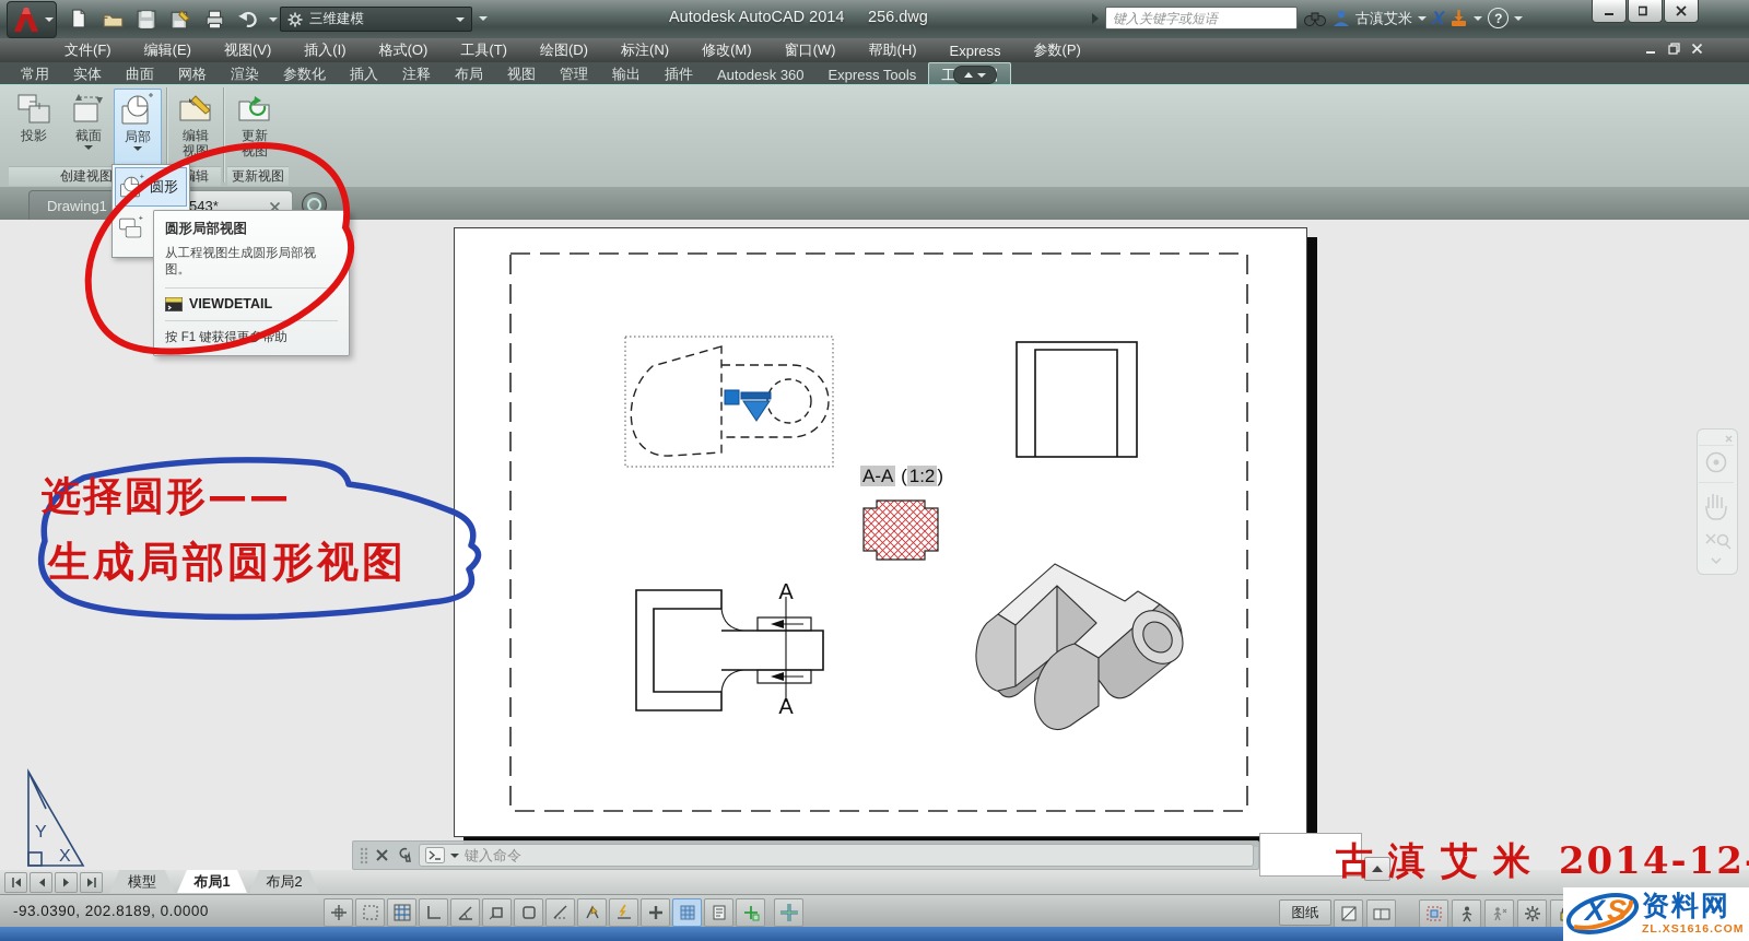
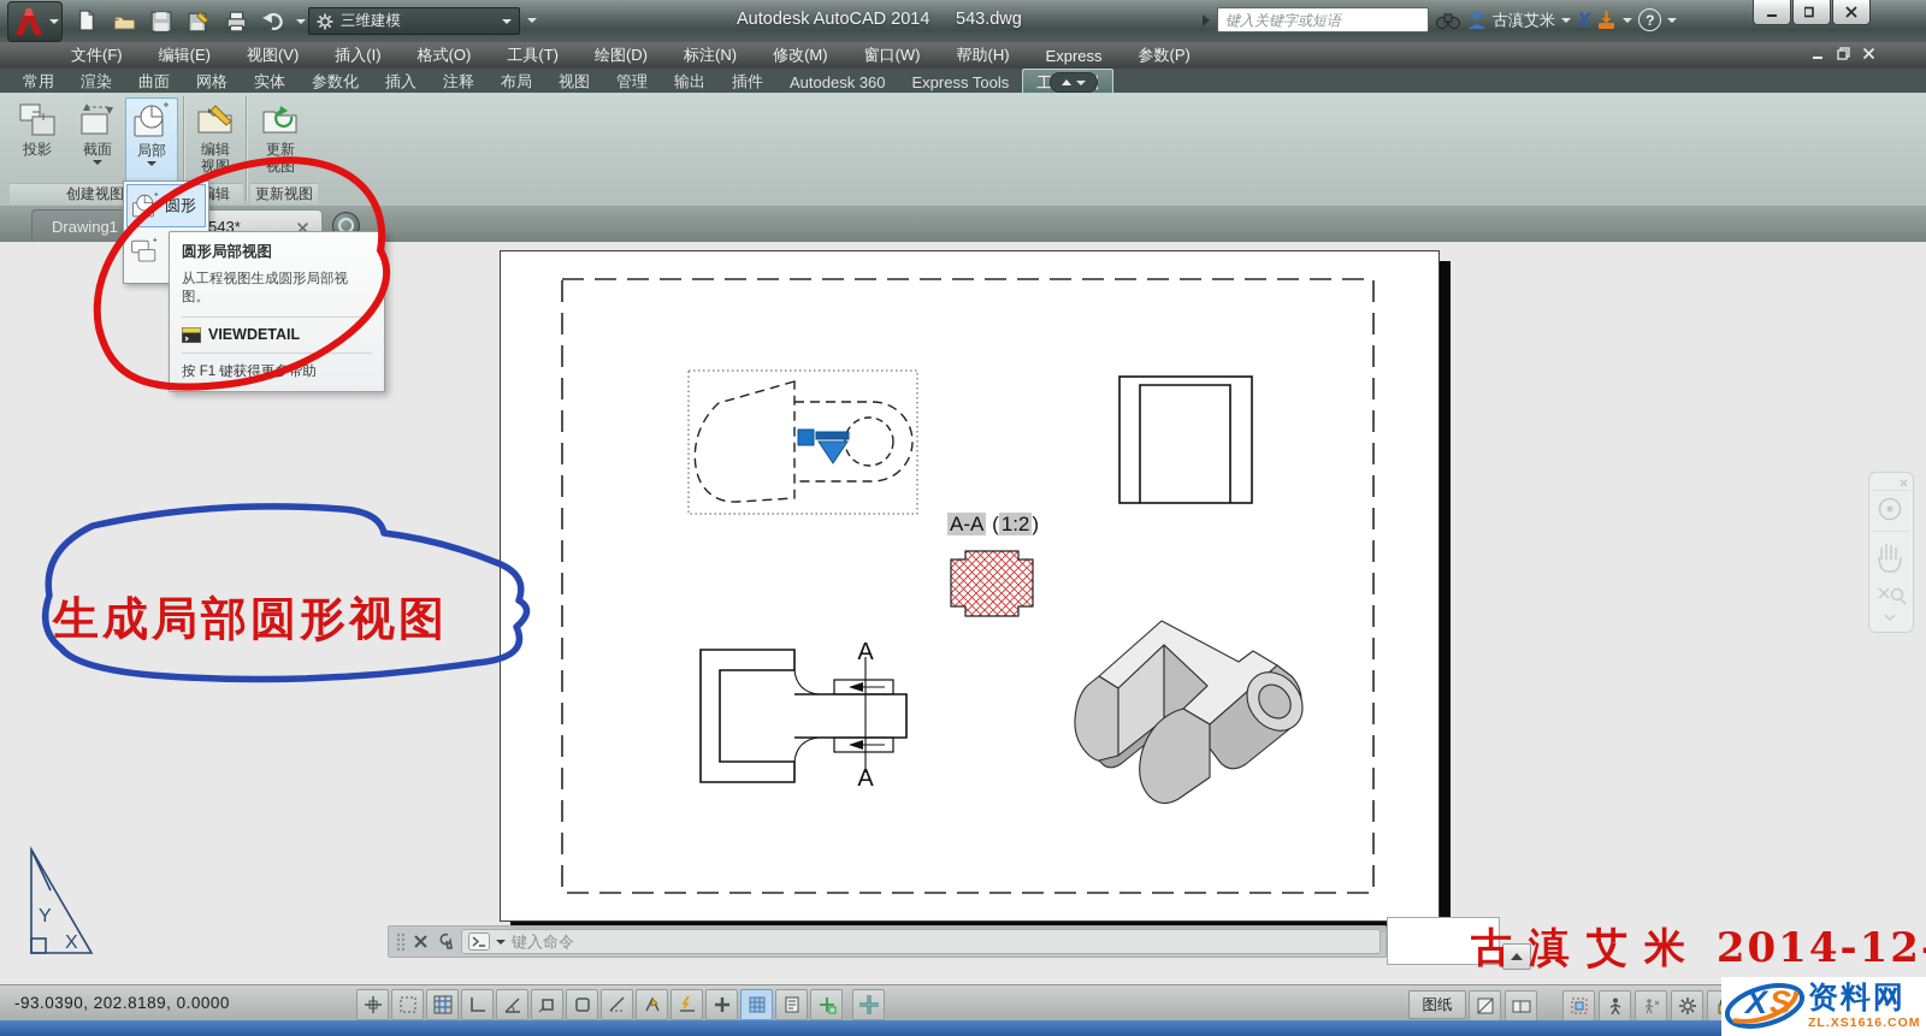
  三维建模
  Autodesk AutoCAD 2014
- 256.dwg
+ 543.dwg
  键入关键字或短语
  古滇艾米
  X
  ?
  文件(F)
  编辑(E)
  视图(V)
  插入(I)
  格式(O)
  工具(T)
  绘图(D)
  标注(N)
  修改(M)
  窗口(W)
  帮助(H)
  Express
  参数(P)
  常用
- 实体
+ 渲染
  曲面
  网格
- 渲染
+ 实体
  参数化
  插入
  注释
  布局
  视图
  管理
  输出
  插件
  Autodesk 360
  Express Tools
  投影
  截面
  局部
  编辑
  视图
  更新
  视图
  创建视图
  更新视图
  Drawing1
  543*
  A-A (1:2)
  A
  A
  Y
  X
  圆形
  圆形局部视图
  从工程视图生成圆形局部视图。
  VIEWDETAIL
  按 F1 键获得更帮助
- 选择圆形——
  生成局部圆形视图
  键入命令
- 模型
- 布局1
- 布局2
  -93.0390, 202.8189, 0.0000
  图纸
  古滇艾米 2014-12
  X
  S
  资料网
  ZL.XS1616.COM
